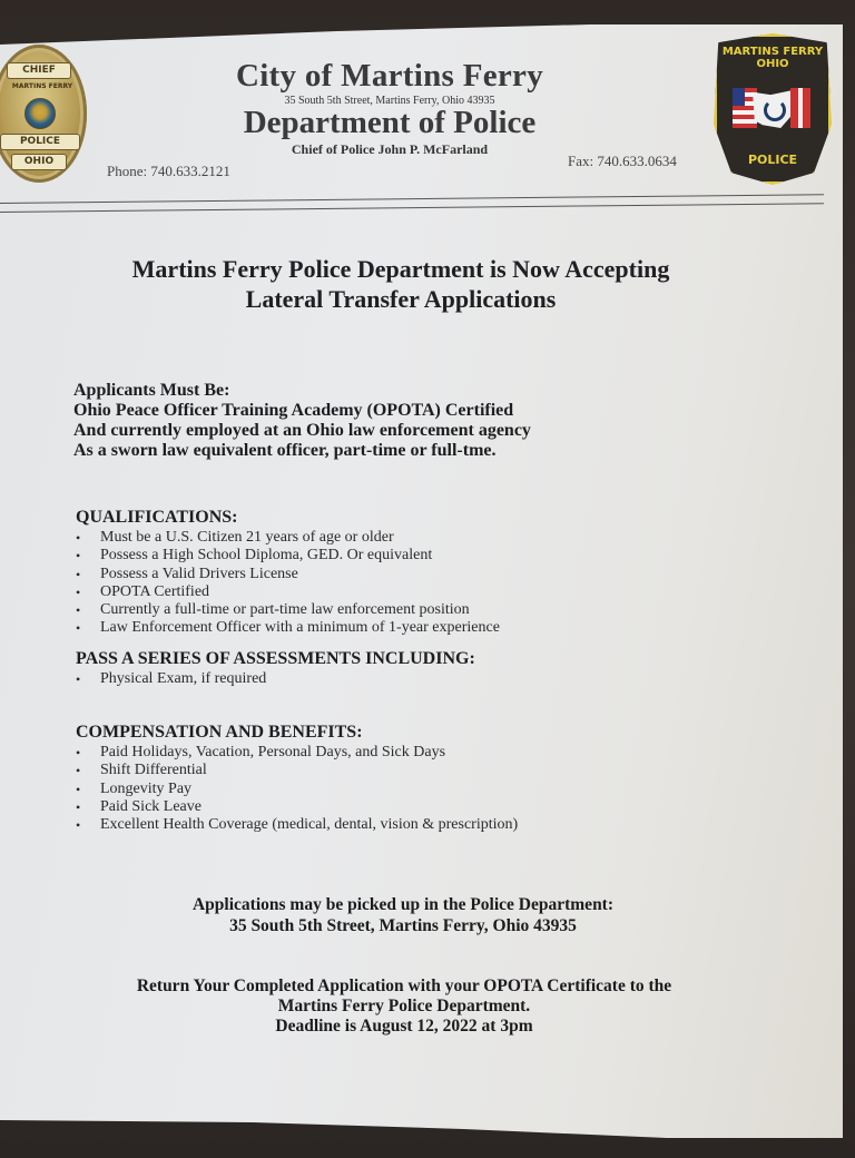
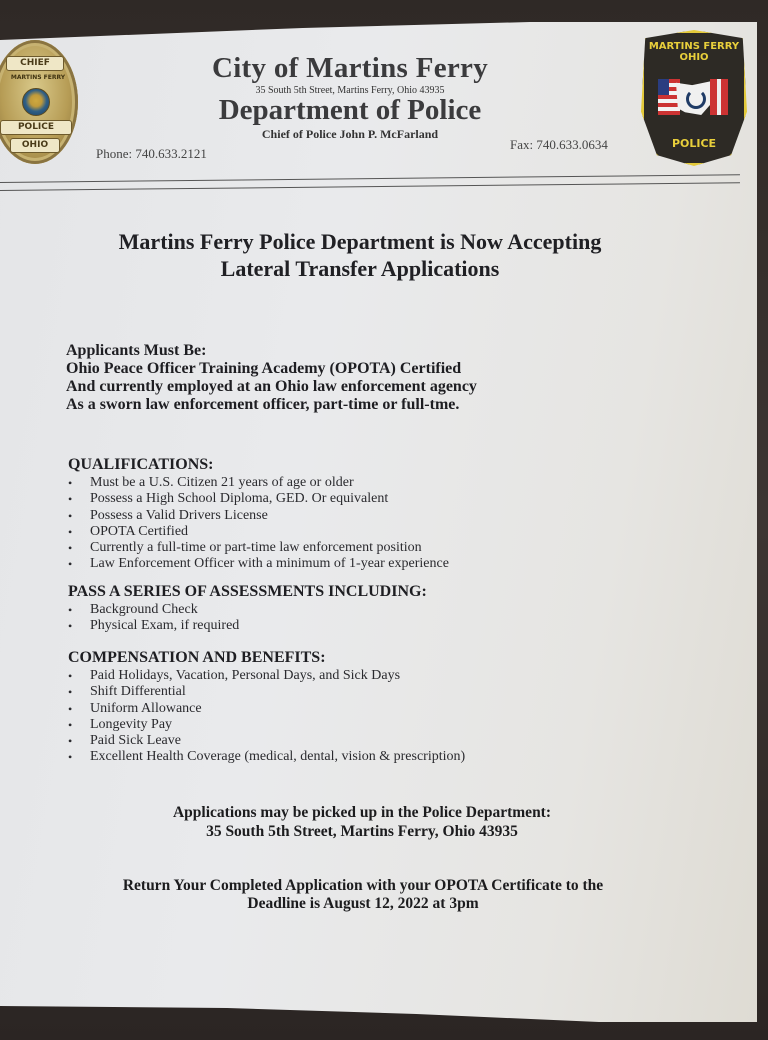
  CHIEF
  POLICE
  OHIO
  City of Martins Ferry
  35 South 5th Street, Martins Ferry, Ohio 43935
  Department of Police
  Chief of Police John P. McFarland
  Phone: 740.633.2121
  Fax: 740.633.0634
  MARTINS FERRY
  OHIO
  POLICE
  Martins Ferry Police Department is Now Accepting
  Lateral Transfer Applications
  Applicants Must Be:
  Ohio Peace Officer Training Academy (OPOTA) Certified
  And currently employed at an Ohio law enforcement agency
- As a sworn law equivalent officer, part-time or full-tme.
+ As a sworn law enforcement officer, part-time or full-tme.
  QUALIFICATIONS:
  Must be a U.S. Citizen 21 years of age or older
  Possess a High School Diploma, GED. Or equivalent
  Possess a Valid Drivers License
  OPOTA Certified
  Currently a full-time or part-time law enforcement position
  Law Enforcement Officer with a minimum of 1-year experience
  PASS A SERIES OF ASSESSMENTS INCLUDING:
+ Background Check
  Physical Exam, if required
  COMPENSATION AND BENEFITS:
  Paid Holidays, Vacation, Personal Days, and Sick Days
  Shift Differential
+ Uniform Allowance
  Longevity Pay
  Paid Sick Leave
  Excellent Health Coverage (medical, dental, vision & prescription)
  Applications may be picked up in the Police Department:
  35 South 5th Street, Martins Ferry, Ohio 43935
  Return Your Completed Application with your OPOTA Certificate to the
- Martins Ferry Police Department.
  Deadline is August 12, 2022 at 3pm
